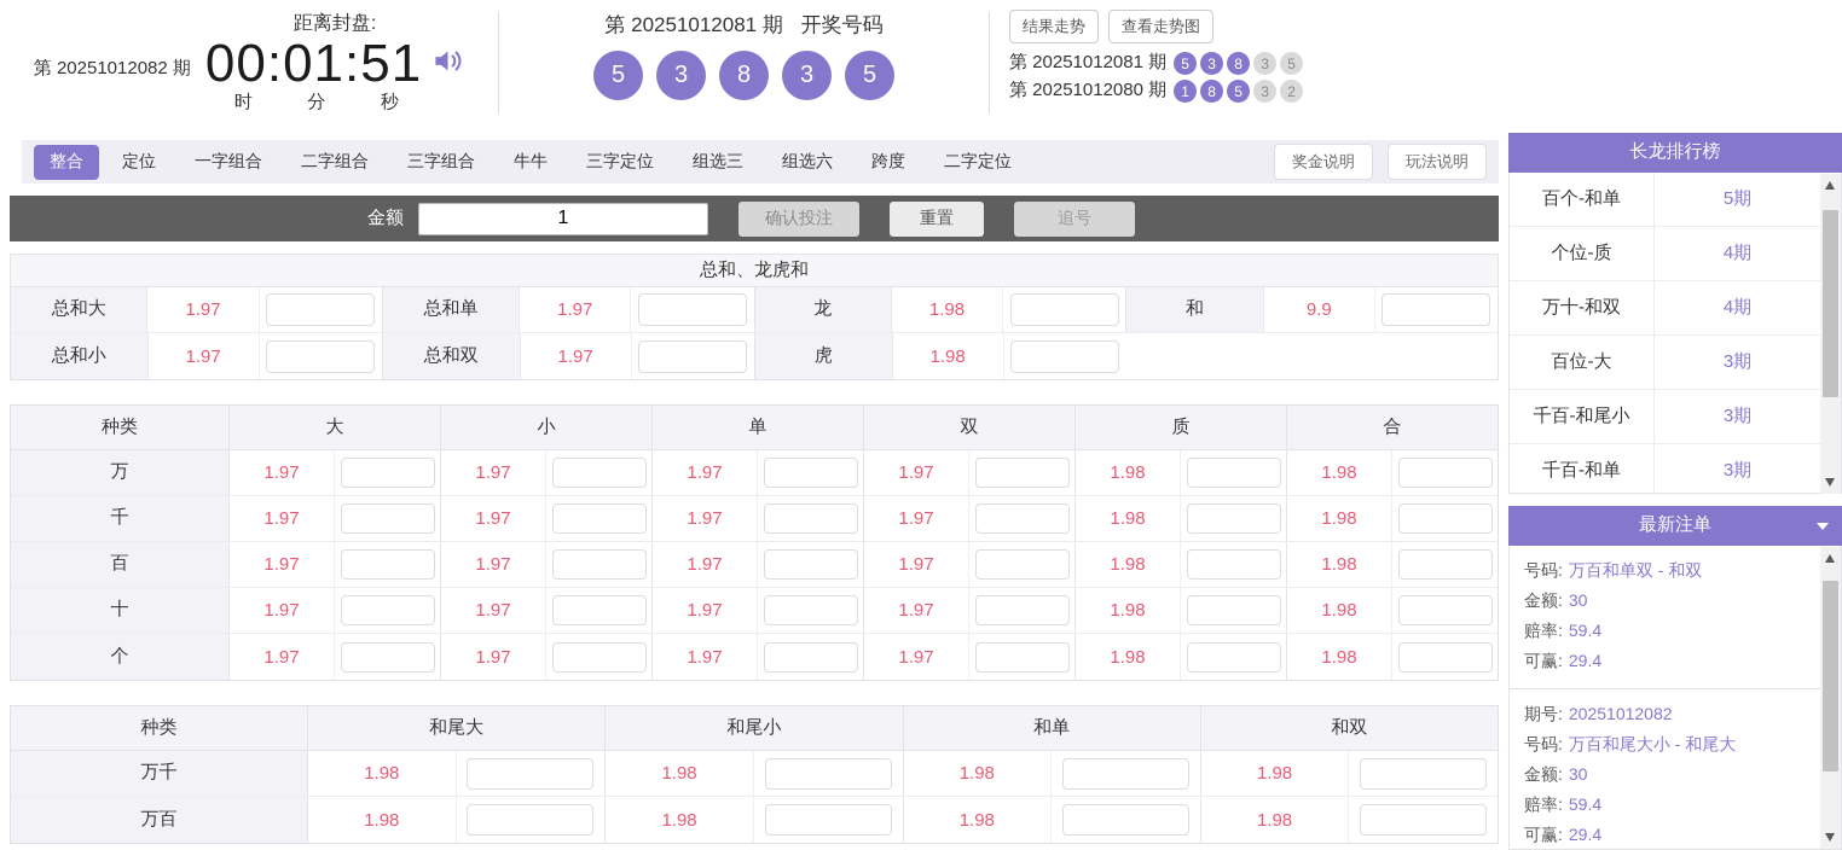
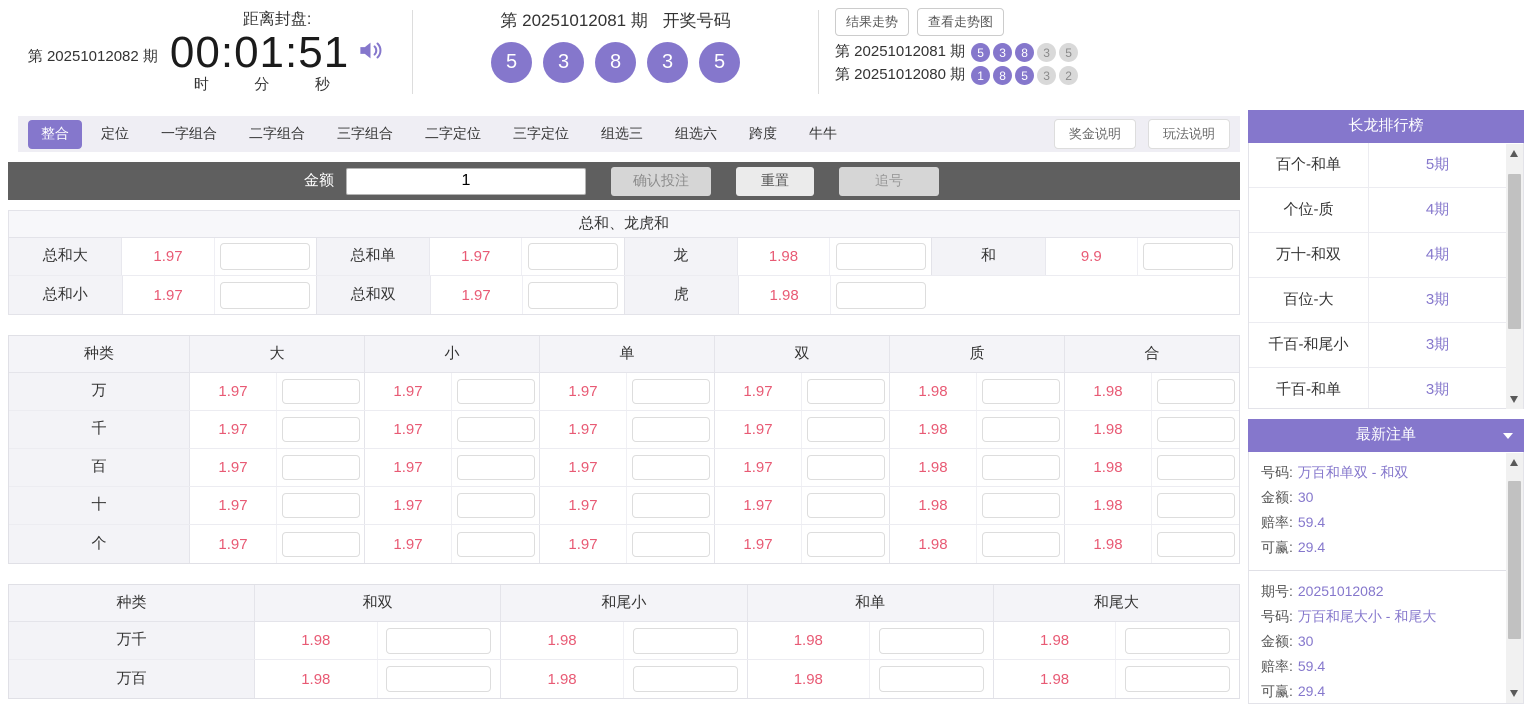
  第 20251012082 期
  距离封盘:
  00:01:51
  时
  分
  秒
  第 20251012081 期 开奖号码
  5
  3
  8
  3
  5
  结果走势
  查看走势图
  第 20251012081 期
  5
  3
  8
  3
  5
  第 20251012080 期
  1
  8
  5
  3
  2
  整合
  定位
  一字组合
  二字组合
  三字组合
- 牛牛
+ 二字定位
  三字定位
  组选三
  组选六
  跨度
- 二字定位
+ 牛牛
  奖金说明
  玩法说明
  金额
  1
  确认投注
  重置
  追号
  总和、龙虎和
  总和大
  1.97
  总和单
  1.97
  龙
  1.98
  和
  9.9
  总和小
  1.97
  总和双
  1.97
  虎
  1.98
  种类
  大
  小
  单
  双
  质
  合
  万
  1.97
  1.97
  1.97
  1.97
  1.98
  1.98
  千
  1.97
  1.97
  1.97
  1.97
  1.98
  1.98
  百
  1.97
  1.97
  1.97
  1.97
  1.98
  1.98
  十
  1.97
  1.97
  1.97
  1.97
  1.98
  1.98
  个
  1.97
  1.97
  1.97
  1.97
  1.98
  1.98
  种类
- 和尾大
+ 和双
  和尾小
  和单
- 和双
+ 和尾大
  万千
  1.98
  1.98
  1.98
  1.98
  万百
  1.98
  1.98
  1.98
  1.98
  长龙排行榜
  百个-和单
  5期
  个位-质
  4期
  万十-和双
  4期
  百位-大
  3期
  千百-和尾小
  3期
  千百-和单
  3期
  最新注单
  号码: 万百和单双 - 和双
  金额: 30
  赔率: 59.4
  可赢: 29.4
  期号: 20251012082
  号码: 万百和尾大小 - 和尾大
  金额: 30
  赔率: 59.4
  可赢: 29.4
